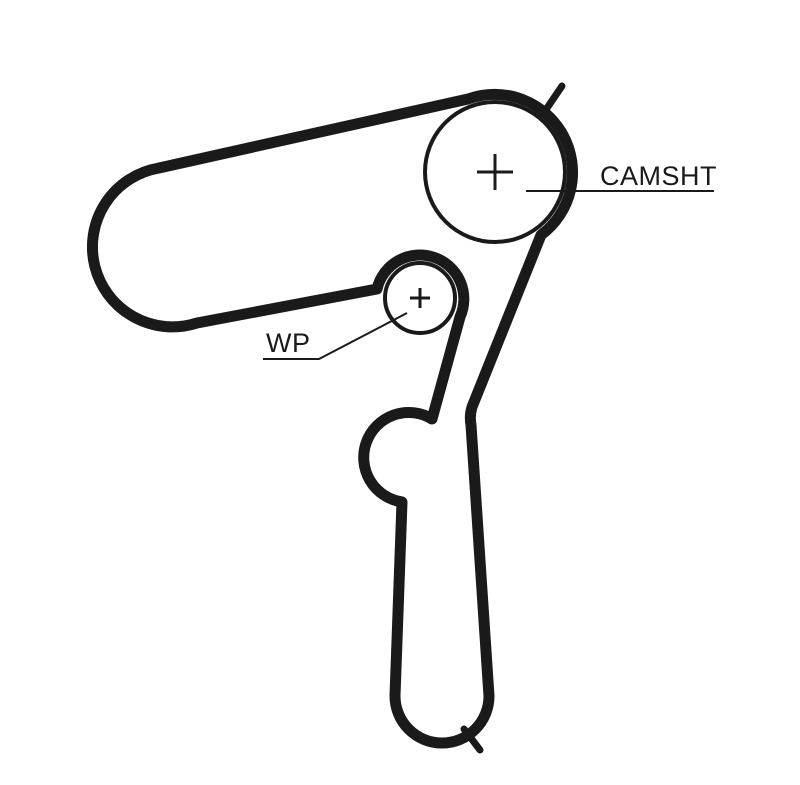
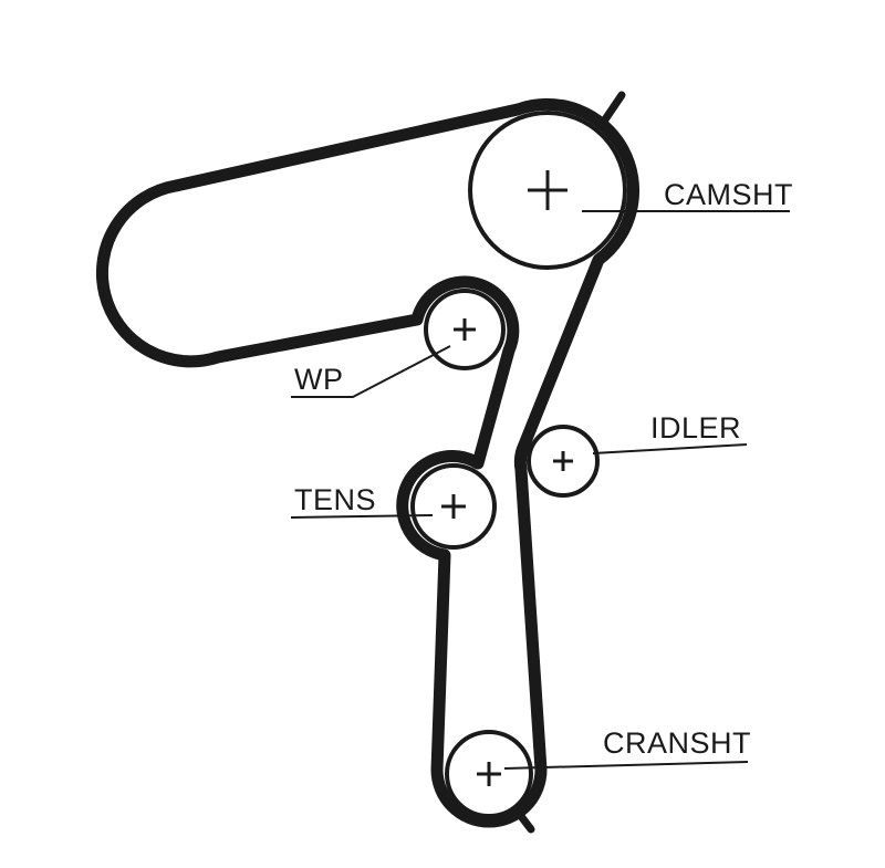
  CAMSHT
  WP
+ IDLER
+ TENS
+ CRANSHT
